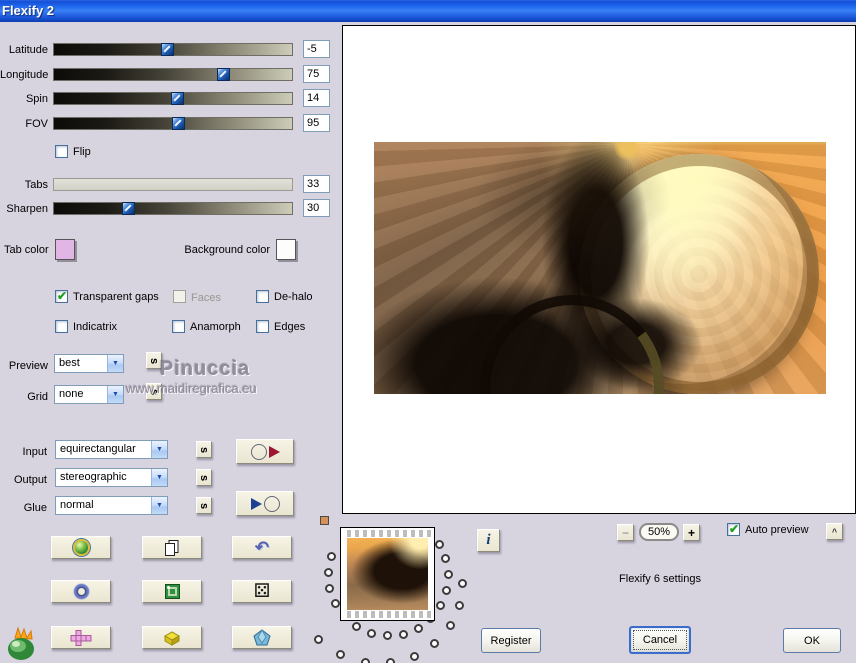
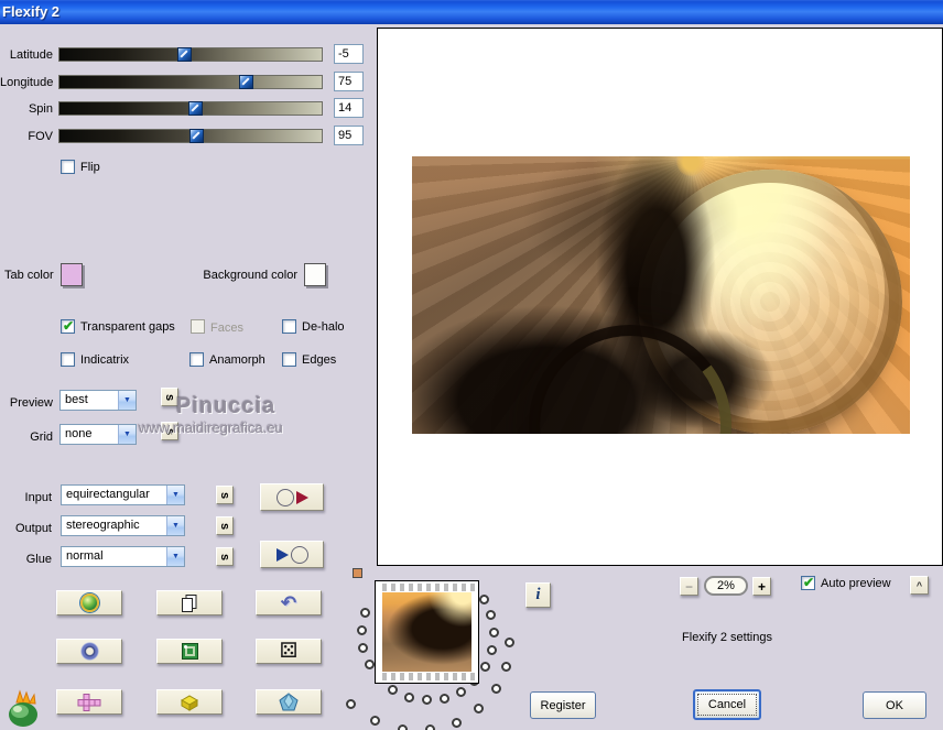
  Flexify 2
  Latitude
  -5
  Longitude
  75
  Spin
  14
  FOV
  95
  Flip
- Tabs
- 33
- Sharpen
- 30
  Tab color
  Background color
  Transparent gaps
  Faces
  De-halo
  Indicatrix
  Anamorph
  Edges
  Preview
  best
  Grid
  none
  Pinuccia
  www.maidiregrafica.eu
  Input
  equirectangular
  Output
  stereographic
  Glue
  normal
  ↶
  ⚄
  i
  −
- 50%
+ 2%
  +
  Auto preview
  ^
- Flexify 6 settings
+ Flexify 2 settings
  Register
  Cancel
  OK
